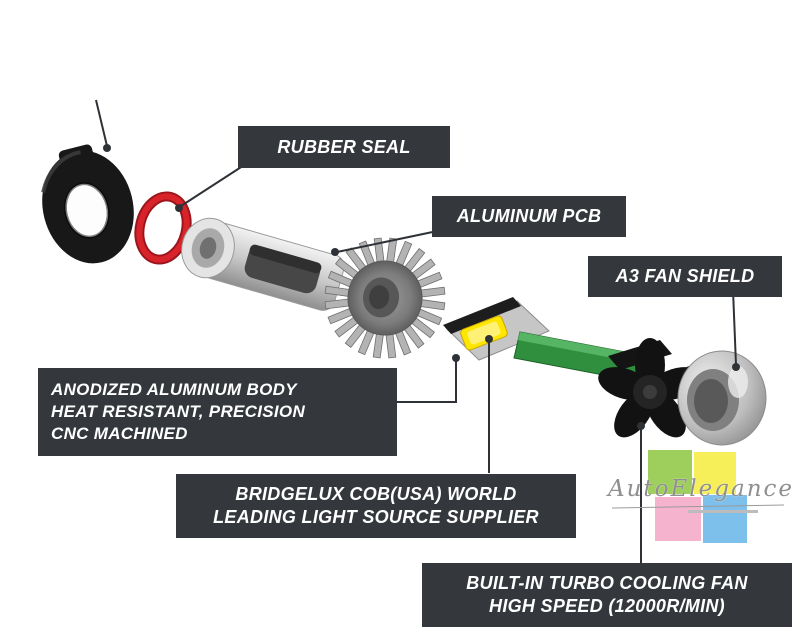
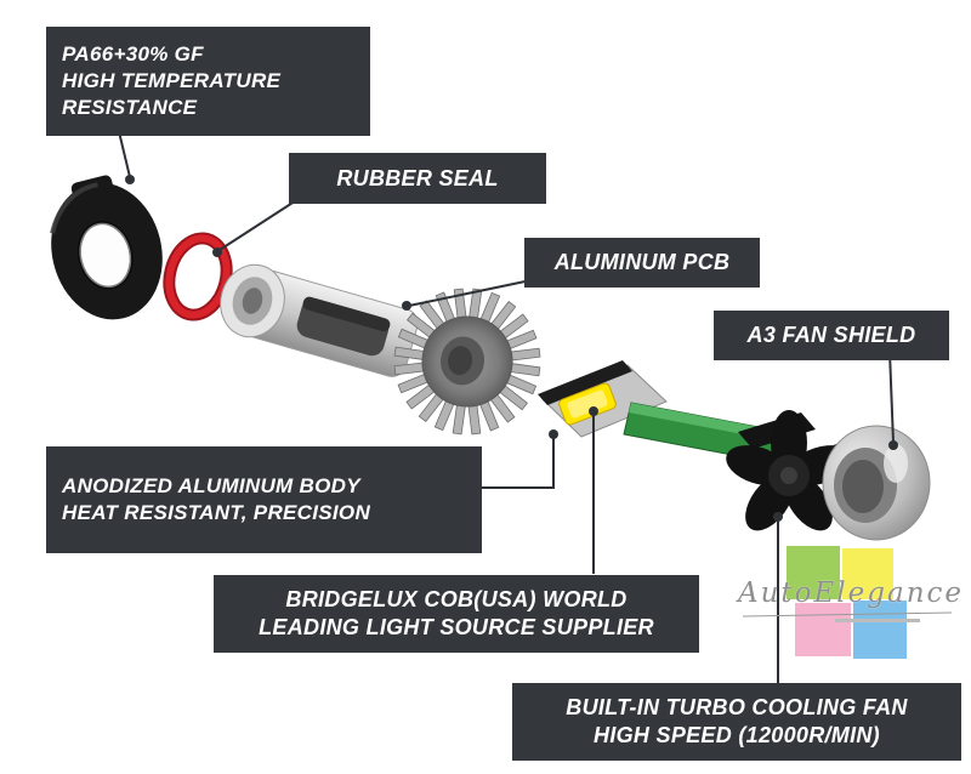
+ PA66+30% GF
+ HIGH TEMPERATURE
+ RESISTANCE
  RUBBER SEAL
  ALUMINUM PCB
  A3 FAN SHIELD
  ANODIZED ALUMINUM BODY
  HEAT RESISTANT, PRECISION
- CNC MACHINED
  BRIDGELUX COB(USA) WORLD
  LEADING LIGHT SOURCE SUPPLIER
  BUILT-IN TURBO COOLING FAN
  HIGH SPEED (12000R/MIN)
  AutoElegance
